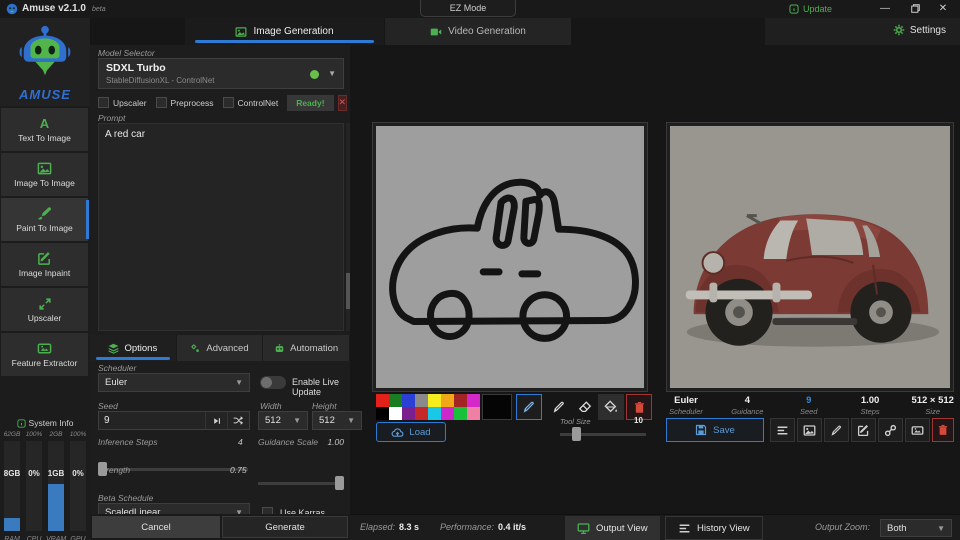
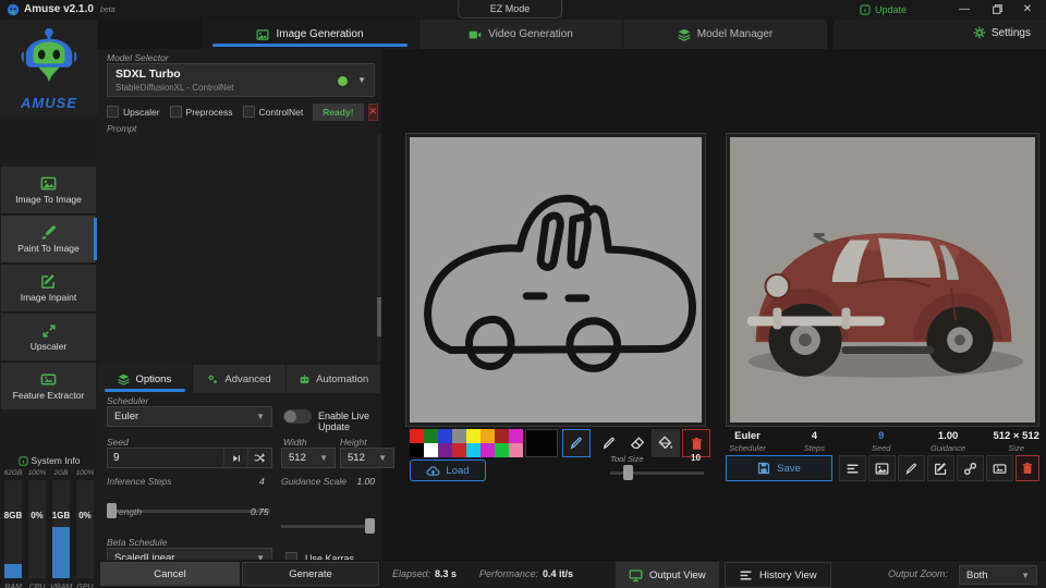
  Amuse v2.1.0
  EZ Mode
  Update
  —
  ✕
  Settings
  Image Generation
  Video Generation
+ Model Manager
  AMUSE
- A
- Text To Image
  Image To Image
  Paint To Image
  Image Inpaint
  Upscaler
  Feature Extractor
  System Info
  8GB
  0%
  1GB
  0%
  Model Selector
  SDXL Turbo
  StableDiffusionXL - ControlNet
  ▼
  Upscaler
  Preprocess
  ControlNet
  Ready!
  ✕
  Prompt
- A red car
  Options
  Advanced
  Automation
  Scheduler
  Euler
  ▼
  Enable Live Update
  Seed
  Width
  Height
  9
  512
  ▼
  512
  ▼
  Inference Steps
  4
  Guidance Scale
  1.00
  Strength
  0.75
  Beta Schedule
  ScaledLinear
  ▼
  Cancel
  Generate
  Load
  Tool Size
  10
  Euler
  Scheduler
  4
- Guidance
+ Steps
  9
  Seed
  1.00
- Steps
+ Guidance
  512 × 512
  Size
  Save
  Elapsed:
  8.3 s
  Performance:
  0.4 it/s
  Output View
  History View
  Output Zoom:
  Both
  ▼
